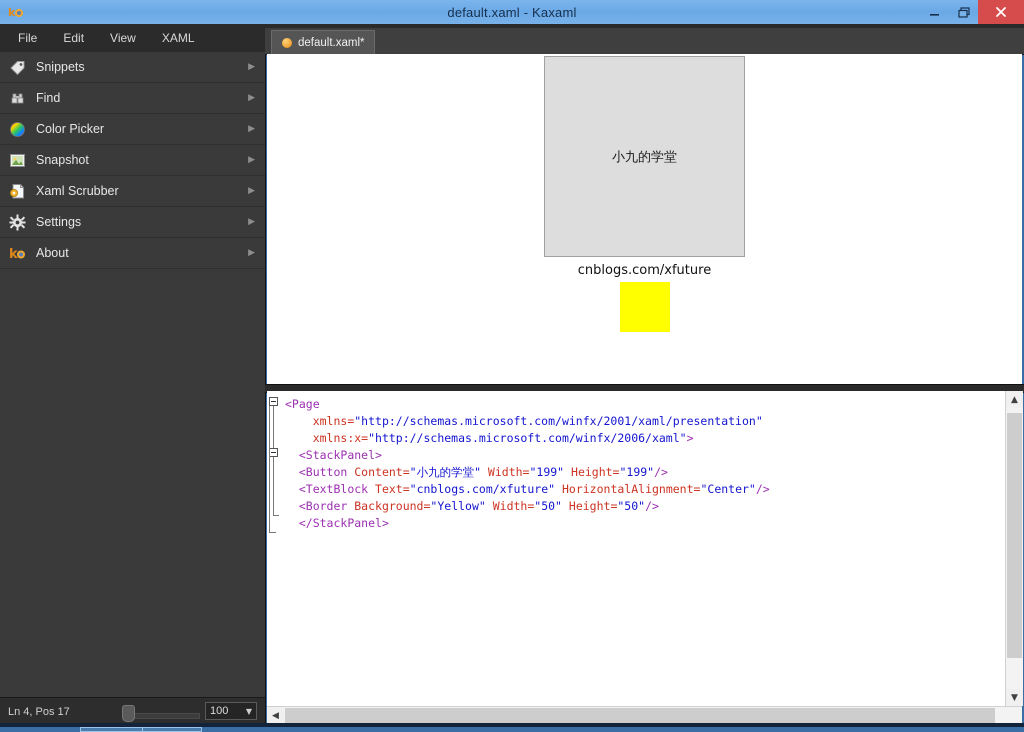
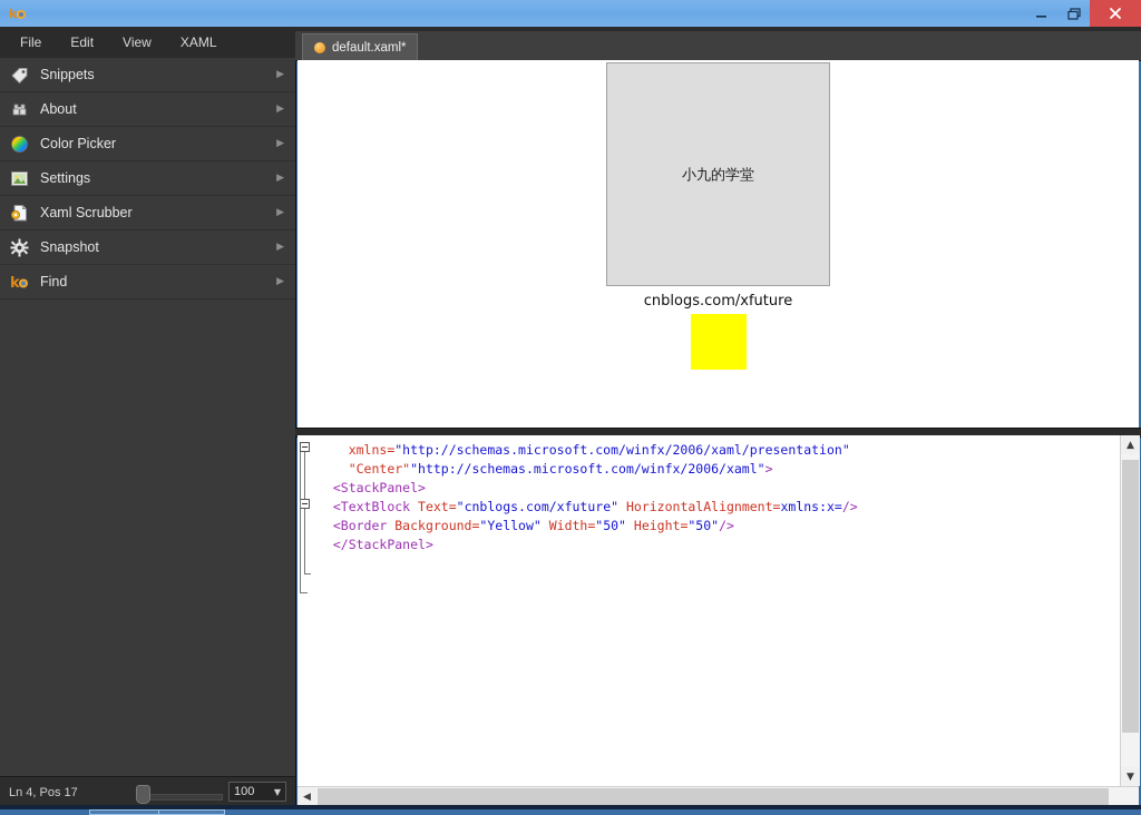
  k
- default.xaml - Kaxaml
  File
  Edit
  View
  XAML
  Snippets
  ▶
- Find
+ About
  ▶
  Color Picker
  ▶
- Snapshot
+ Settings
  ▶
  Xaml Scrubber
  ▶
- Settings
+ Snapshot
  ▶
  k
- About
+ Find
  ▶
  Ln 4, Pos 17
  100
  ▼
  default.xaml*
  小九的学堂
  cnblogs.com/xfuture
- <Page
- xmlns="http://schemas.microsoft.com/winfx/2001/xaml/presentation"
+ xmlns="http://schemas.microsoft.com/winfx/2006/xaml/presentation"
- xmlns:x="http://schemas.microsoft.com/winfx/2006/xaml">
+ "Center""http://schemas.microsoft.com/winfx/2006/xaml">
  <StackPanel>
- <Button Content="小九的学堂" Width="199" Height="199"/>
- <TextBlock Text="cnblogs.com/xfuture" HorizontalAlignment="Center"/>
+ <TextBlock Text="cnblogs.com/xfuture" HorizontalAlignment=xmlns:x=/>
  <Border Background="Yellow" Width="50" Height="50"/>
  </StackPanel>
  ▲
  ▼
  ◀
